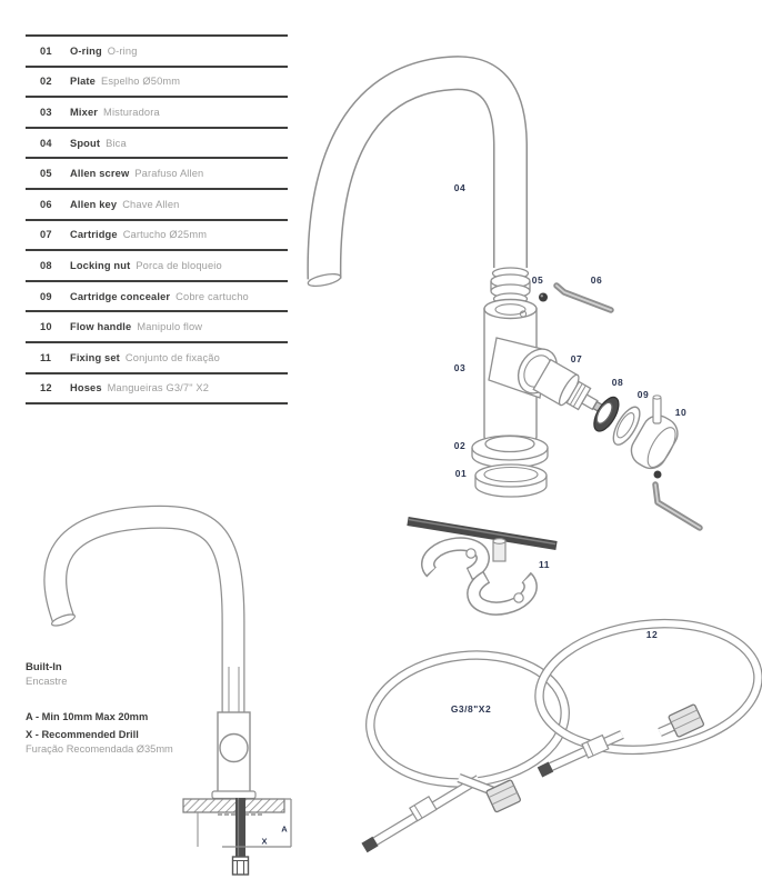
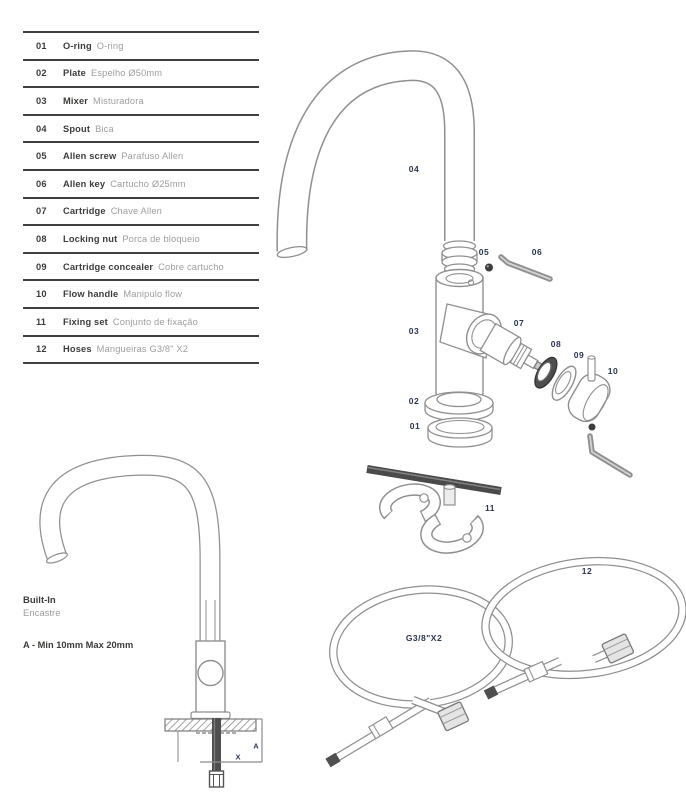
  01
  O-ring
  O-ring
  02
  Plate
  Espelho Ø50mm
  03
  Mixer
  Misturadora
  04
  Spout
  Bica
  05
  Allen screw
  Parafuso Allen
  06
  Allen key
- Chave Allen
+ Cartucho Ø25mm
  07
  Cartridge
- Cartucho Ø25mm
+ Chave Allen
  08
  Locking nut
  Porca de bloqueio
  09
  Cartridge concealer
  Cobre cartucho
  10
  Flow handle
  Manipulo flow
  11
  Fixing set
  Conjunto de fixação
  12
  Hoses
- Mangueiras G3/7" X2
+ Mangueiras G3/8" X2
  04
  05
  06
  03
  07
  08
  09
  10
  02
  01
  11
  12
  G3/8"X2
  Built-In
  Encastre
  A - Min 10mm Max 20mm
- X - Recommended Drill
- Furação Recomendada Ø35mm
  A
  X
